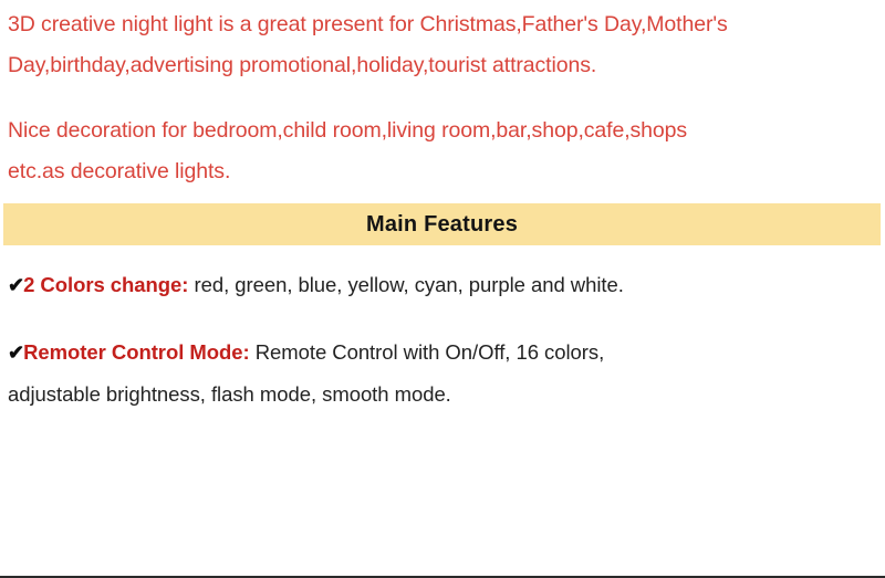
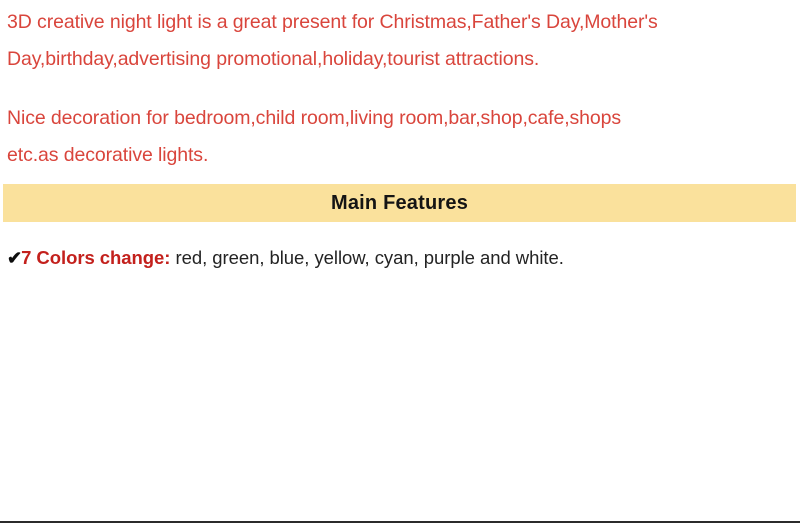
  3D creative night light is a great present for Christmas,Father's Day,Mother's
  Day,birthday,advertising promotional,holiday,tourist attractions.
  Nice decoration for bedroom,child room,living room,bar,shop,cafe,shops
  etc.as decorative lights.
  Main Features
- ✔2 Colors change: red, green, blue, yellow, cyan, purple and white.
+ ✔7 Colors change: red, green, blue, yellow, cyan, purple and white.
- ✔Remoter Control Mode: Remote Control with On/Off, 16 colors,
- adjustable brightness, flash mode, smooth mode.
